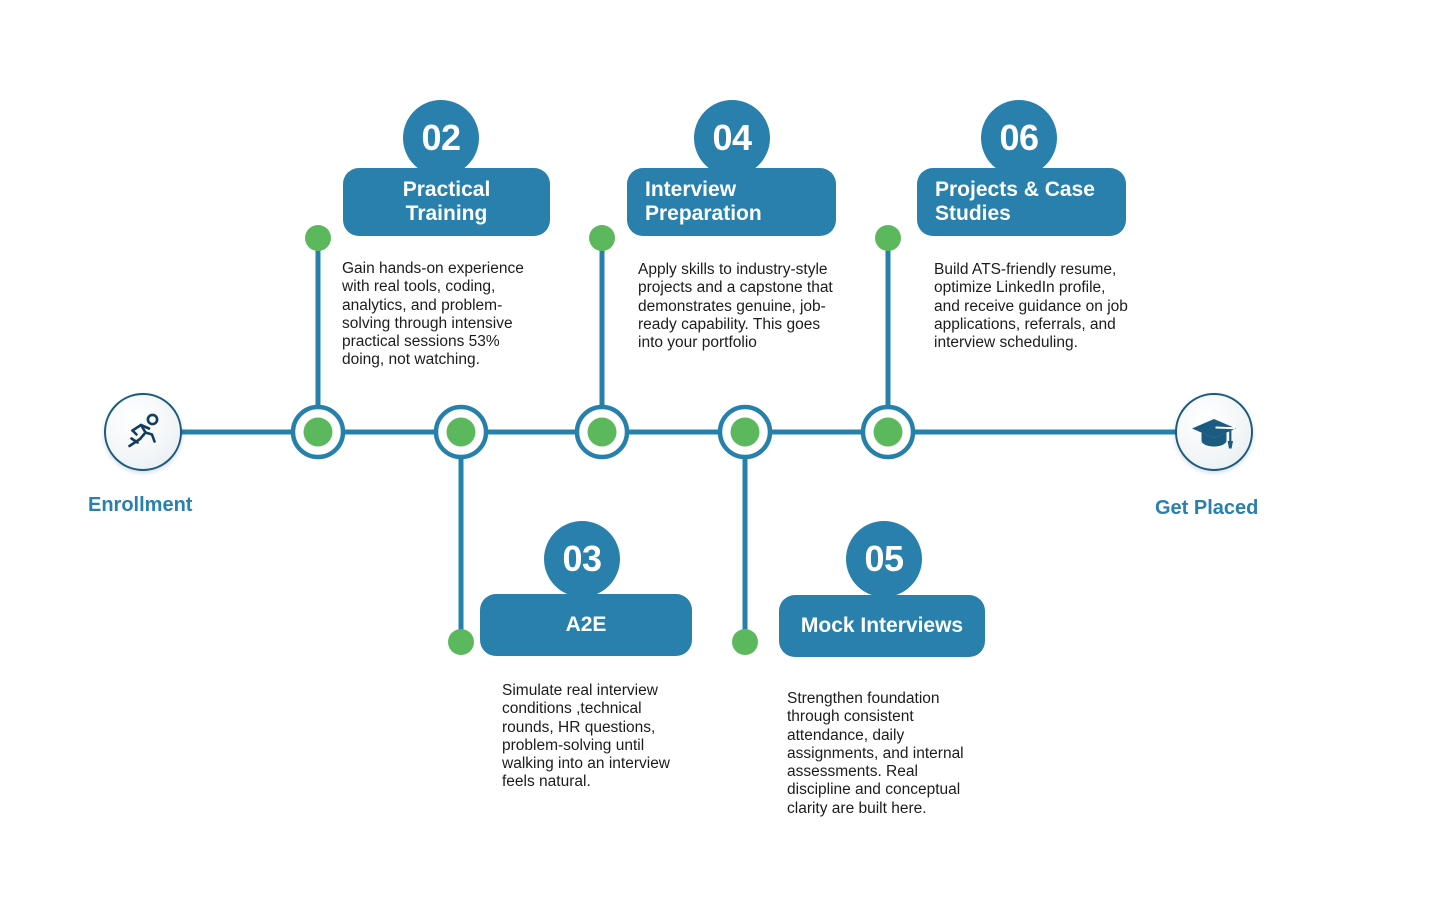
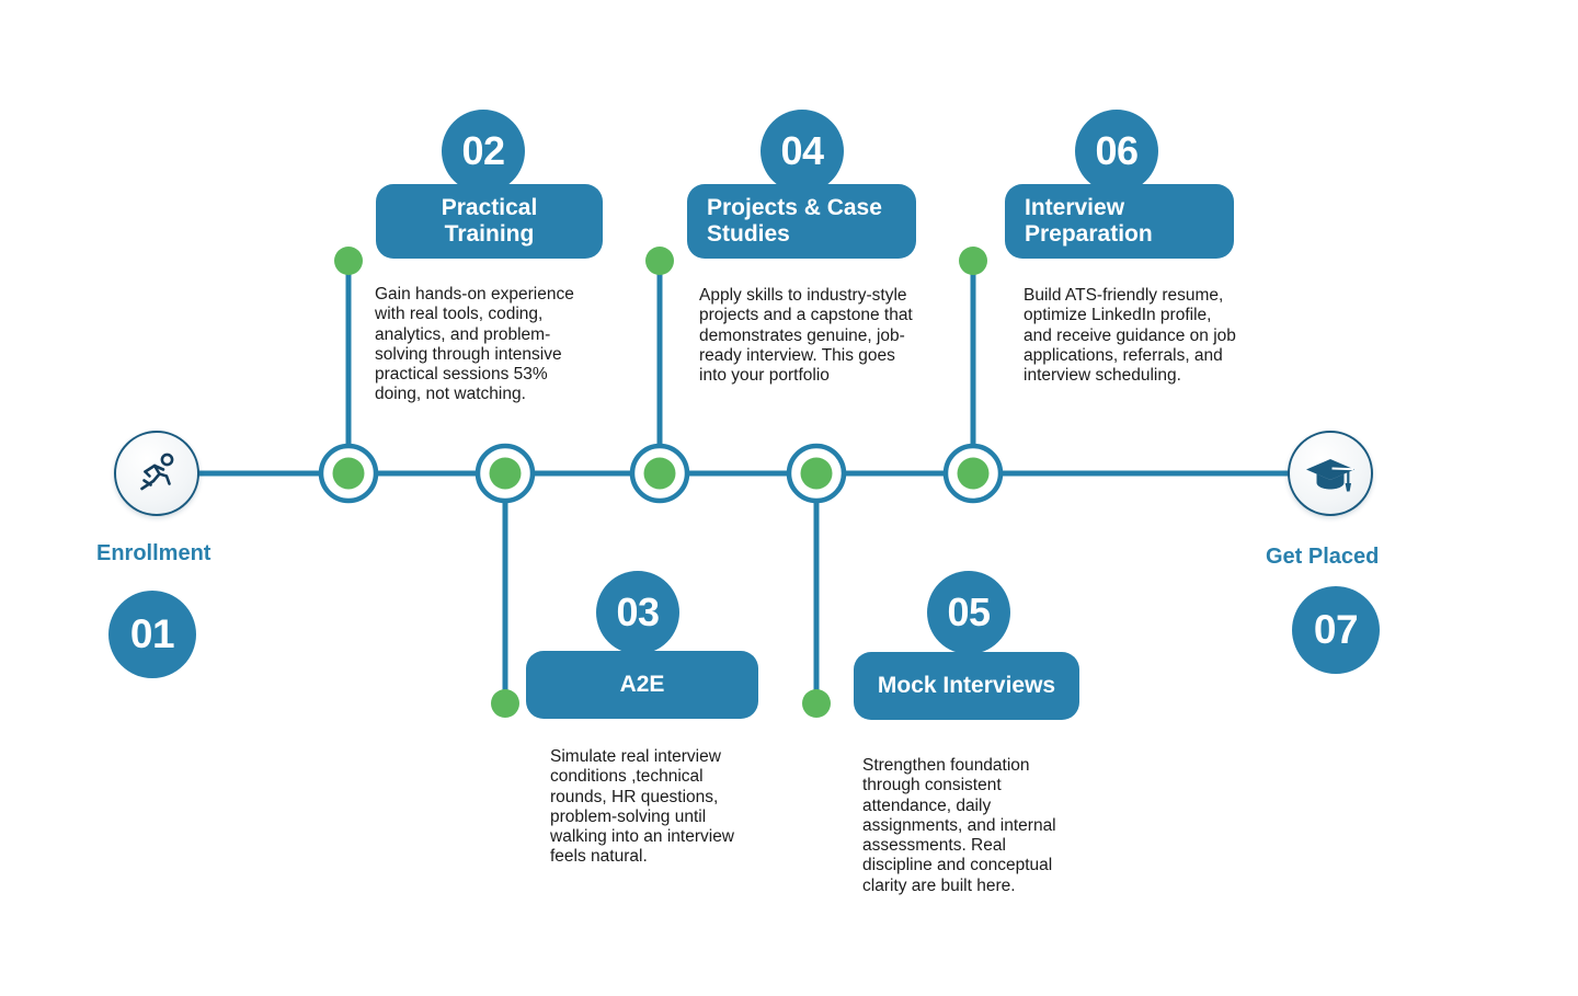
  Enrollment
+ 01
  Get Placed
+ 07
  02
  Practical Training
  Gain hands-on experience with real tools, coding, analytics, and problem-solving through intensive practical sessions 53% doing, not watching.
  03
  A2E
  Simulate real interview conditions ,technical rounds, HR questions, problem-solving until walking into an interview feels natural.
  04
- Interview Preparation
+ Projects & Case Studies
- Apply skills to industry-style projects and a capstone that demonstrates genuine, job-ready capability. This goes into your portfolio
+ Apply skills to industry-style projects and a capstone that demonstrates genuine, job-ready interview. This goes into your portfolio
  05
  Mock Interviews
  Strengthen foundation through consistent attendance, daily assignments, and internal assessments. Real discipline and conceptual clarity are built here.
  06
- Projects & Case Studies
+ Interview Preparation
  Build ATS-friendly resume, optimize LinkedIn profile, and receive guidance on job applications, referrals, and interview scheduling.
